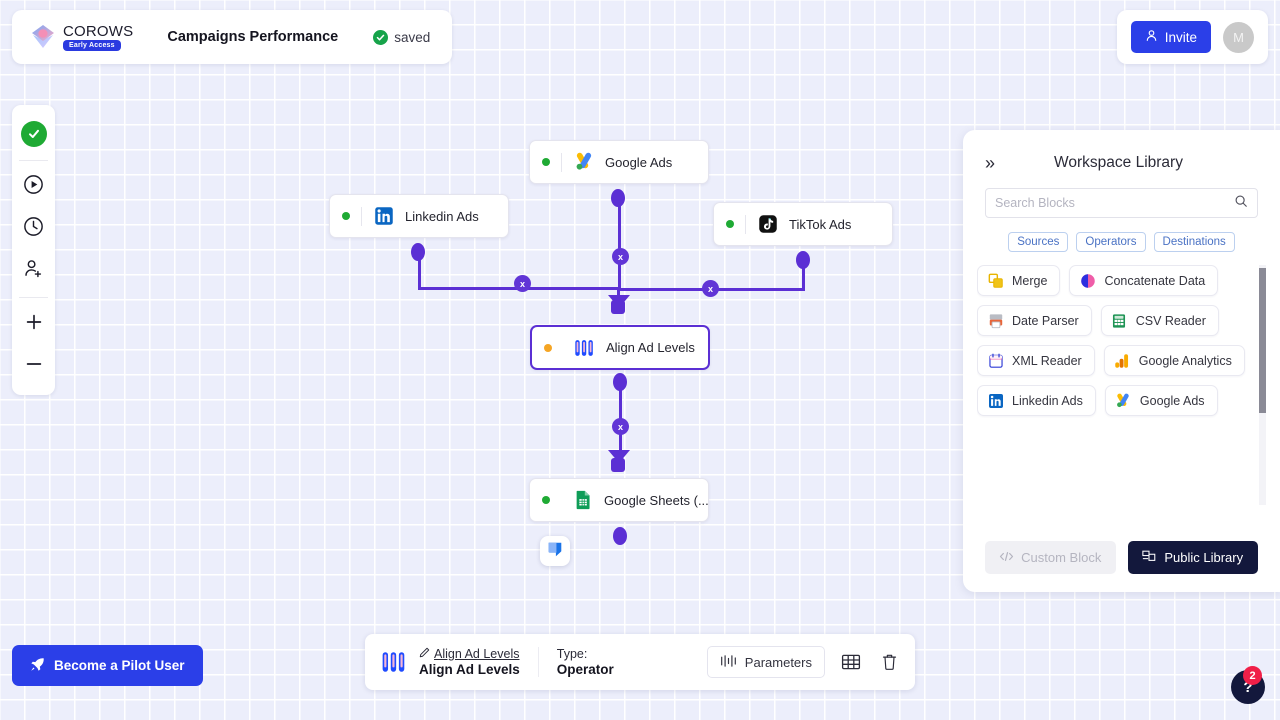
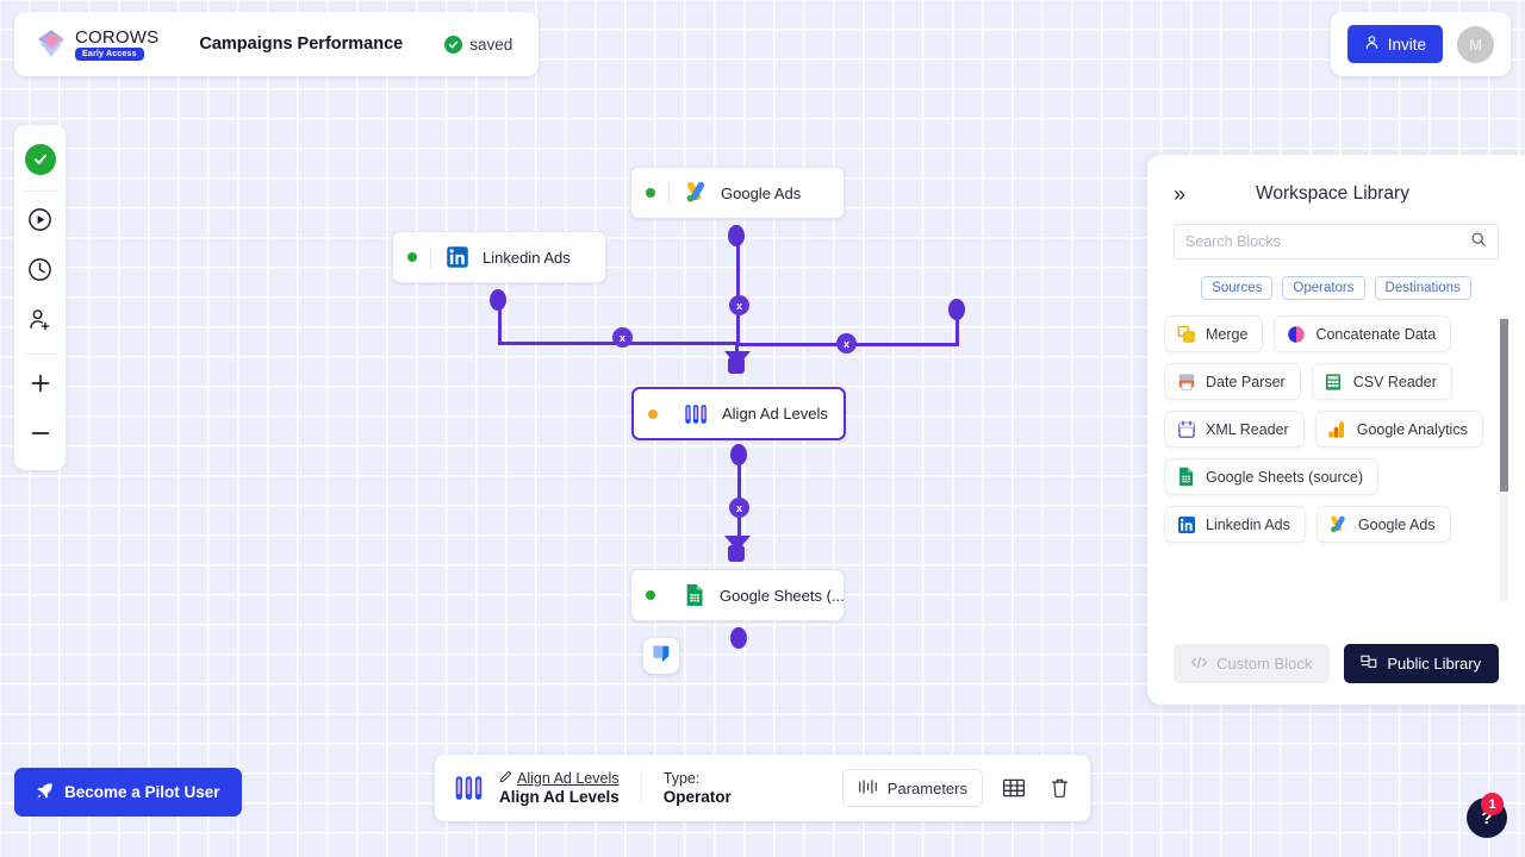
  COROWS
  Campaigns Performance
  saved
  Invite
  M
  x
  x
  x
  x
  Google Ads
  Linkedin Ads
- TikTok Ads
  Align Ad Levels
  Google Sheets (...
  »
  Workspace Library
  Search Blocks
  Sources
  Operators
  Destinations
  Merge
  Concatenate Data
  Date Parser
  CSV Reader
  XML Reader
  Google Analytics
+ Google Sheets (source)
  Linkedin Ads
  Google Ads
  Custom Block
  Public Library
  Align Ad Levels
  Align Ad Levels
  Type:
  Operator
  Parameters
  Become a Pilot User
  ?
- 2
+ 1
